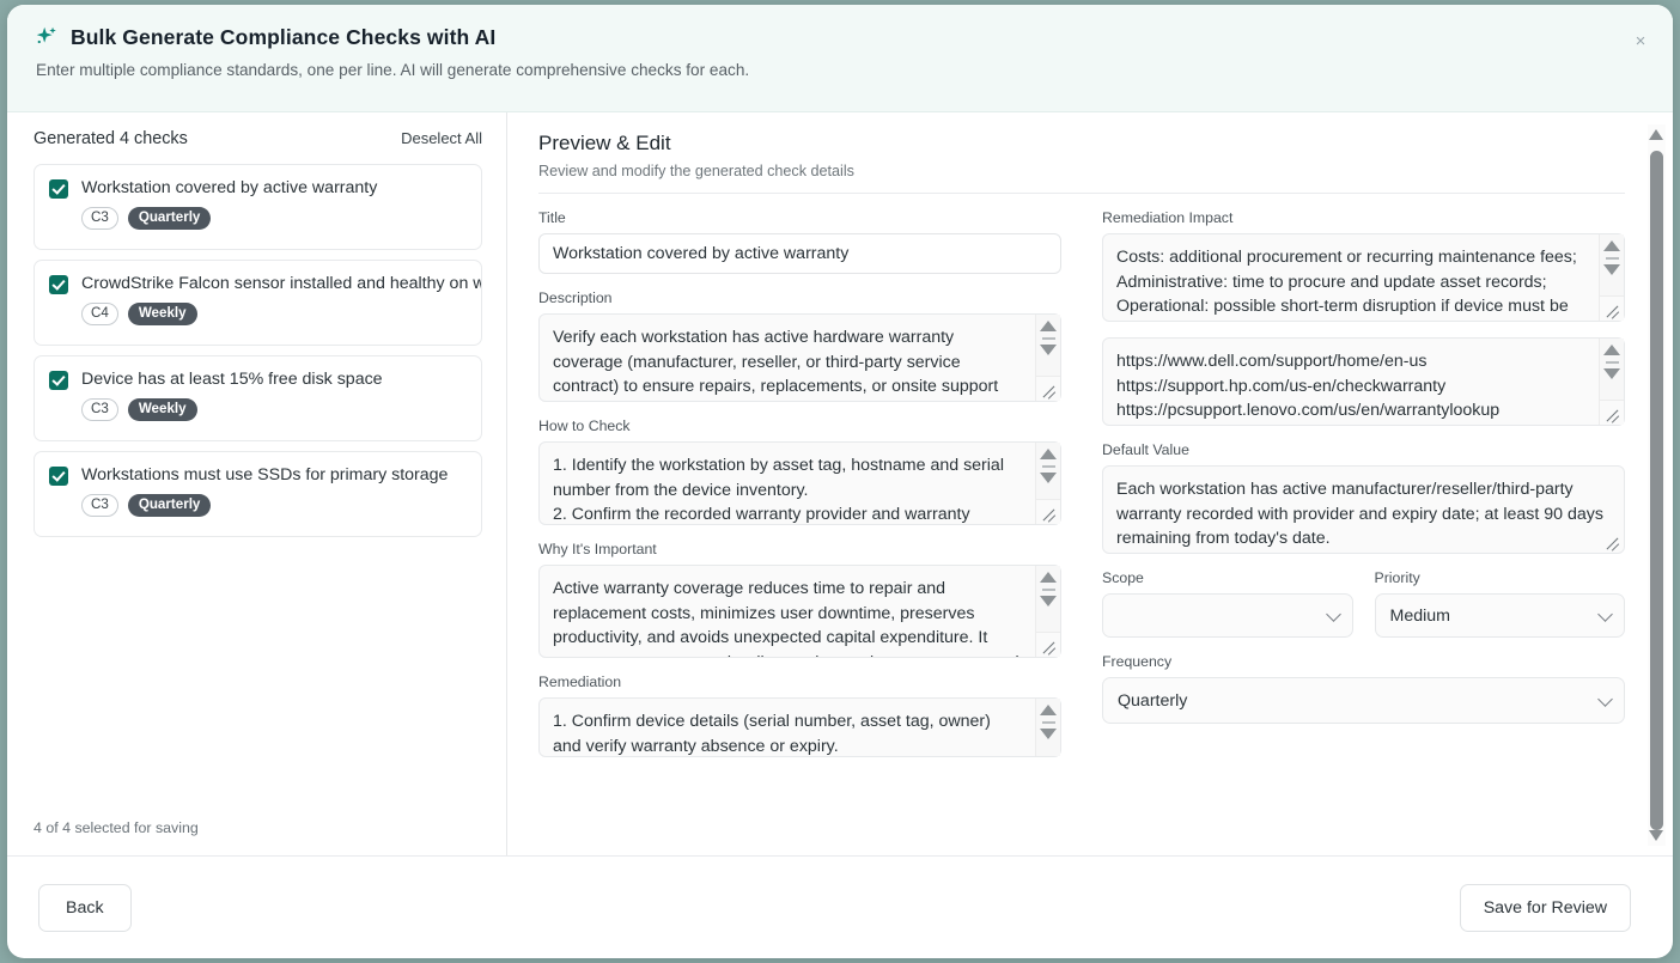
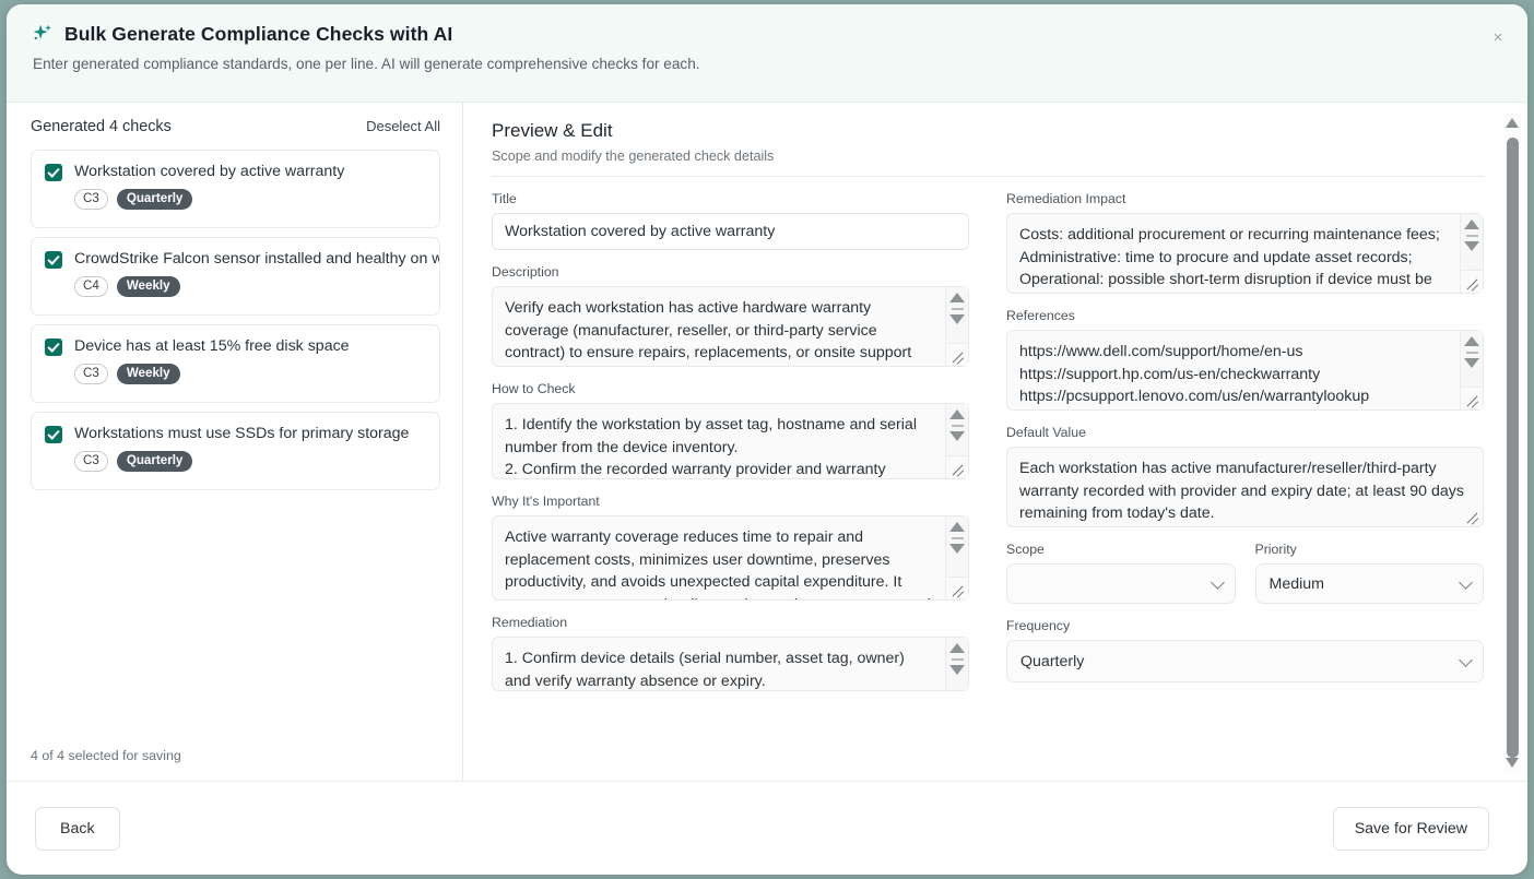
  Bulk Generate Compliance Checks with AI
- Enter multiple compliance standards, one per line. AI will generate comprehensive checks for each.
+ Enter generated compliance standards, one per line. AI will generate comprehensive checks for each.
  ×
  Generated 4 checks
  Deselect All
  Workstation covered by active warranty
  C3
  Quarterly
  CrowdStrike Falcon sensor installed and healthy on w
  C4
  Weekly
  Device has at least 15% free disk space
  C3
  Weekly
  Workstations must use SSDs for primary storage
  C3
  Quarterly
  4 of 4 selected for saving
  Preview & Edit
- Review and modify the generated check details
+ Scope and modify the generated check details
  Title
  Workstation covered by active warranty
  Description
  Verify each workstation has active hardware warranty coverage (manufacturer, reseller, or third-party service contract) to ensure repairs, replacements, or onsite support
  How to Check
  1. Identify the workstation by asset tag, hostname and serial number from the device inventory.
  Why It's Important
  Active warranty coverage reduces time to repair and replacement costs, minimizes user downtime, preserves productivity, and avoids unexpected capital expenditure. It
  Remediation
  1. Confirm device details (serial number, asset tag, owner) and verify warranty absence or expiry.
  Remediation Impact
  Costs: additional procurement or recurring maintenance fees; Administrative: time to procure and update asset records; Operational: possible short-term disruption if device must be
+ References
  https://www.dell.com/support/home/en-us
  https://support.hp.com/us-en/checkwarranty
  https://pcsupport.lenovo.com/us/en/warrantylookup
  Default Value
  Each workstation has active manufacturer/reseller/third-party warranty recorded with provider and expiry date; at least 90 days remaining from today's date.
  Scope
  Priority
  Medium
  Frequency
  Quarterly
  Back
  Save for Review
